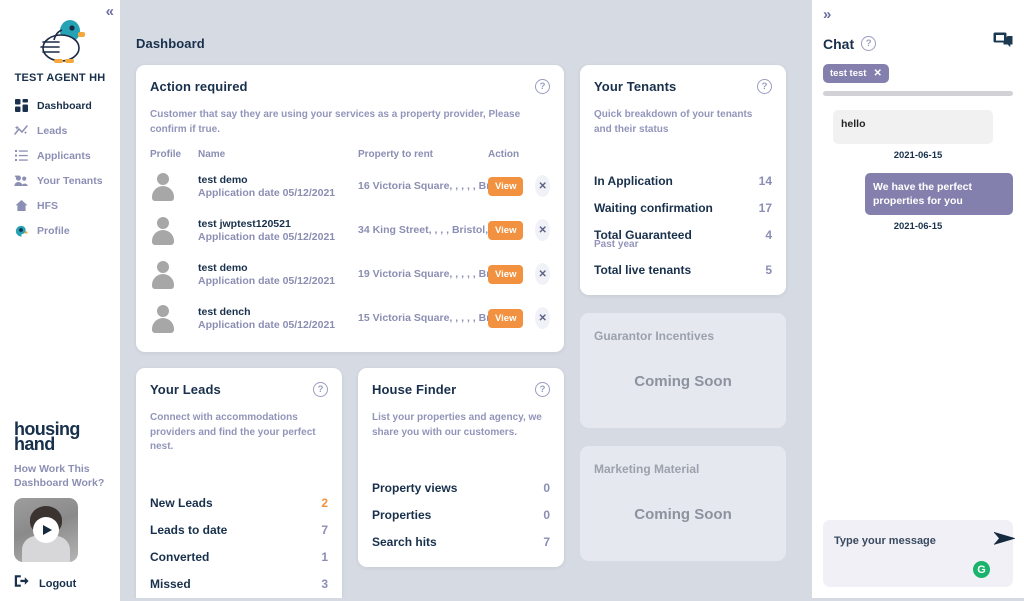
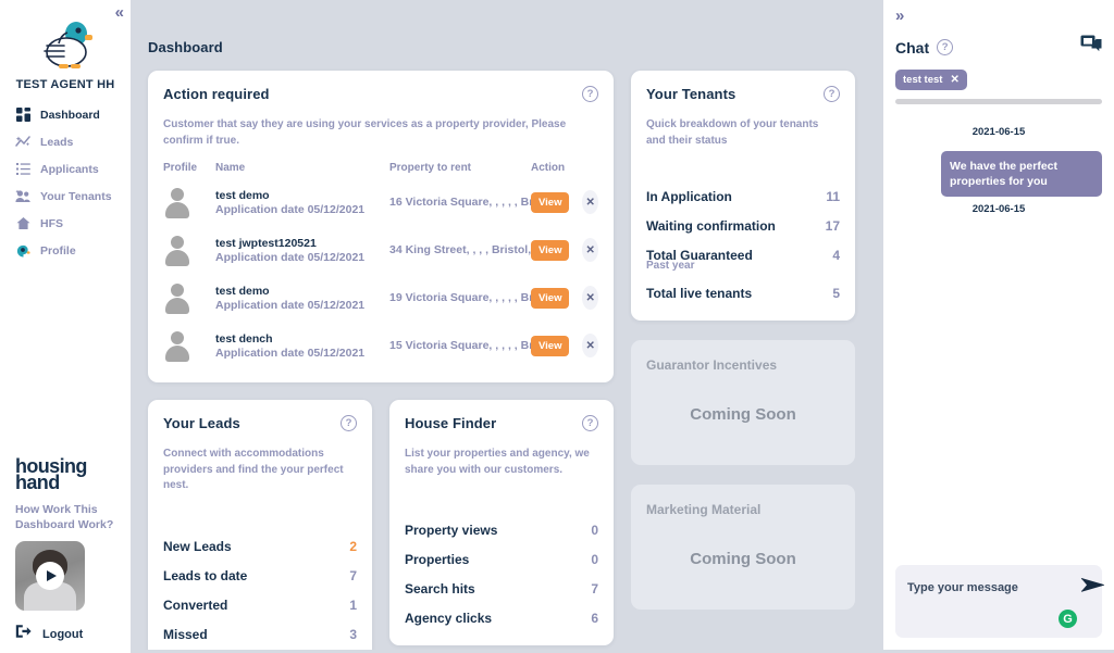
  «
  TEST AGENT HH
  Dashboard
  Leads
  Applicants
  Your Tenants
  HFS
  Profile
  housing
  hand
  How Work This Dashboard Work?
  Logout
  Dashboard
  Action required
  ?
  Customer that say they are using your services as a property provider, Please confirm if true.
  Profile
  Name
  Property to rent
  Action
  test demo
  Application date 05/12/2021
  16 Victoria Square, , , , , B
  View
  ✕
  test jwptest120521
  Application date 05/12/2021
  34 King Street, , , , Bristol,
  View
  ✕
  test demo
  Application date 05/12/2021
  19 Victoria Square, , , , , B
  View
  ✕
  test dench
  Application date 05/12/2021
  15 Victoria Square, , , , , B
  View
  ✕
  Your Leads
  ?
  Connect with accommodations providers and find the your perfect nest.
  New Leads
  2
  Leads to date
  7
  Converted
  1
  Missed
  3
  House Finder
  ?
  List your properties and agency, we share you with our customers.
  Property views
  0
  Properties
  0
  Search hits
  7
+ Agency clicks
+ 6
  Your Tenants
  ?
  Quick breakdown of your tenants and their status
  In Application
- 14
+ 11
  Waiting confirmation
  17
  Total Guaranteed
  Past year
  4
  Total live tenants
  5
  Guarantor Incentives
  Coming Soon
  Marketing Material
  Coming Soon
  »
  Chat
  ?
  test test
  ✕
- hello
  2021-06-15
  We have the perfect properties for you
  2021-06-15
  Type your message
  G
